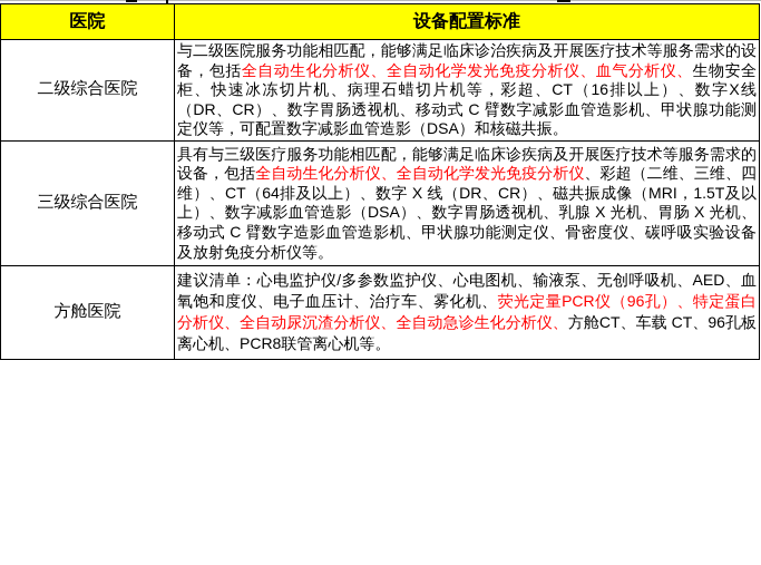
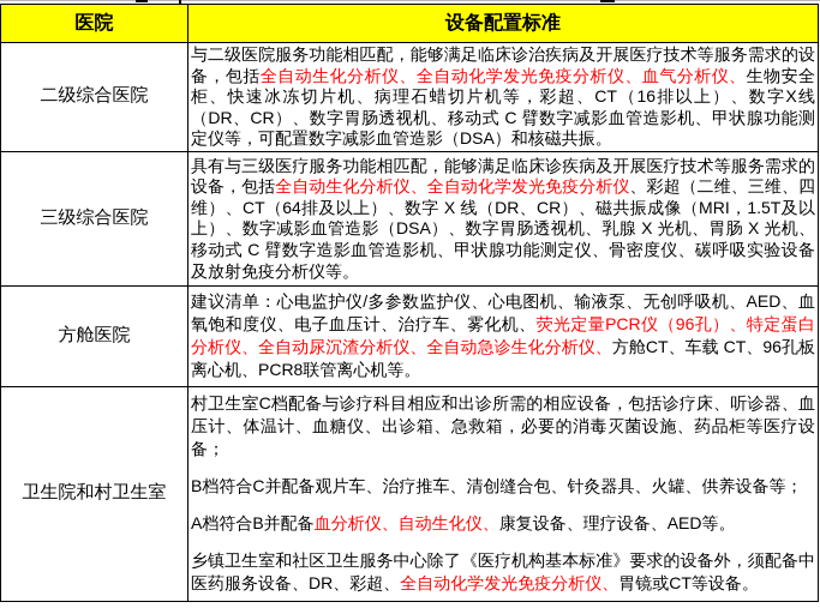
  医院	设备配置标准
  二级综合医院	与二级医院服务功能相匹配，能够满足临床诊治疾病及开展医疗技术等服务需求的设备，包括全自动生化分析仪、全自动化学发光免疫分析仪、血气分析仪、生物安全柜、快速冰冻切片机、病理石蜡切片机等，彩超、CT（16排以上）、数字X线（DR、CR）、数字胃肠透视机、移动式 C 臂数字减影血管造影机、甲状腺功能测定仪等，可配置数字减影血管造影（DSA）和核磁共振。
  三级综合医院	具有与三级医疗服务功能相匹配，能够满足临床诊疾病及开展医疗技术等服务需求的设备，包括全自动生化分析仪、全自动化学发光免疫分析仪、彩超（二维、三维、四维）、CT（64排及以上）、数字 X 线（DR、CR）、磁共振成像（MRI，1.5T及以上）、数字减影血管造影（DSA）、数字胃肠透视机、乳腺 X 光机、胃肠 X 光机、移动式 C 臂数字造影血管造影机、甲状腺功能测定仪、骨密度仪、碳呼吸实验设备及放射免疫分析仪等。
  方舱医院	建议清单：心电监护仪/多参数监护仪、心电图机、输液泵、无创呼吸机、AED、血氧饱和度仪、电子血压计、治疗车、雾化机、荧光定量PCR仪（96孔）、特定蛋白分析仪、全自动尿沉渣分析仪、全自动急诊生化分析仪、方舱CT、车载 CT、96孔板离心机、PCR8联管离心机等。
+ 卫生院和村卫生室	村卫生室C档配备与诊疗科目相应和出诊所需的相应设备，包括诊疗床、听诊器、血压计、体温计、血糖仪、出诊箱、急救箱，必要的消毒灭菌设施、药品柜等医疗设备；B档符合C并配备观片车、治疗推车、清创缝合包、针灸器具、火罐、供养设备等；A档符合B并配备血分析仪、自动生化仪、康复设备、理疗设备、AED等。乡镇卫生室和社区卫生服务中心除了《医疗机构基本标准》要求的设备外，须配备中医药服务设备、DR、彩超、全自动化学发光免疫分析仪、胃镜或CT等设备。
